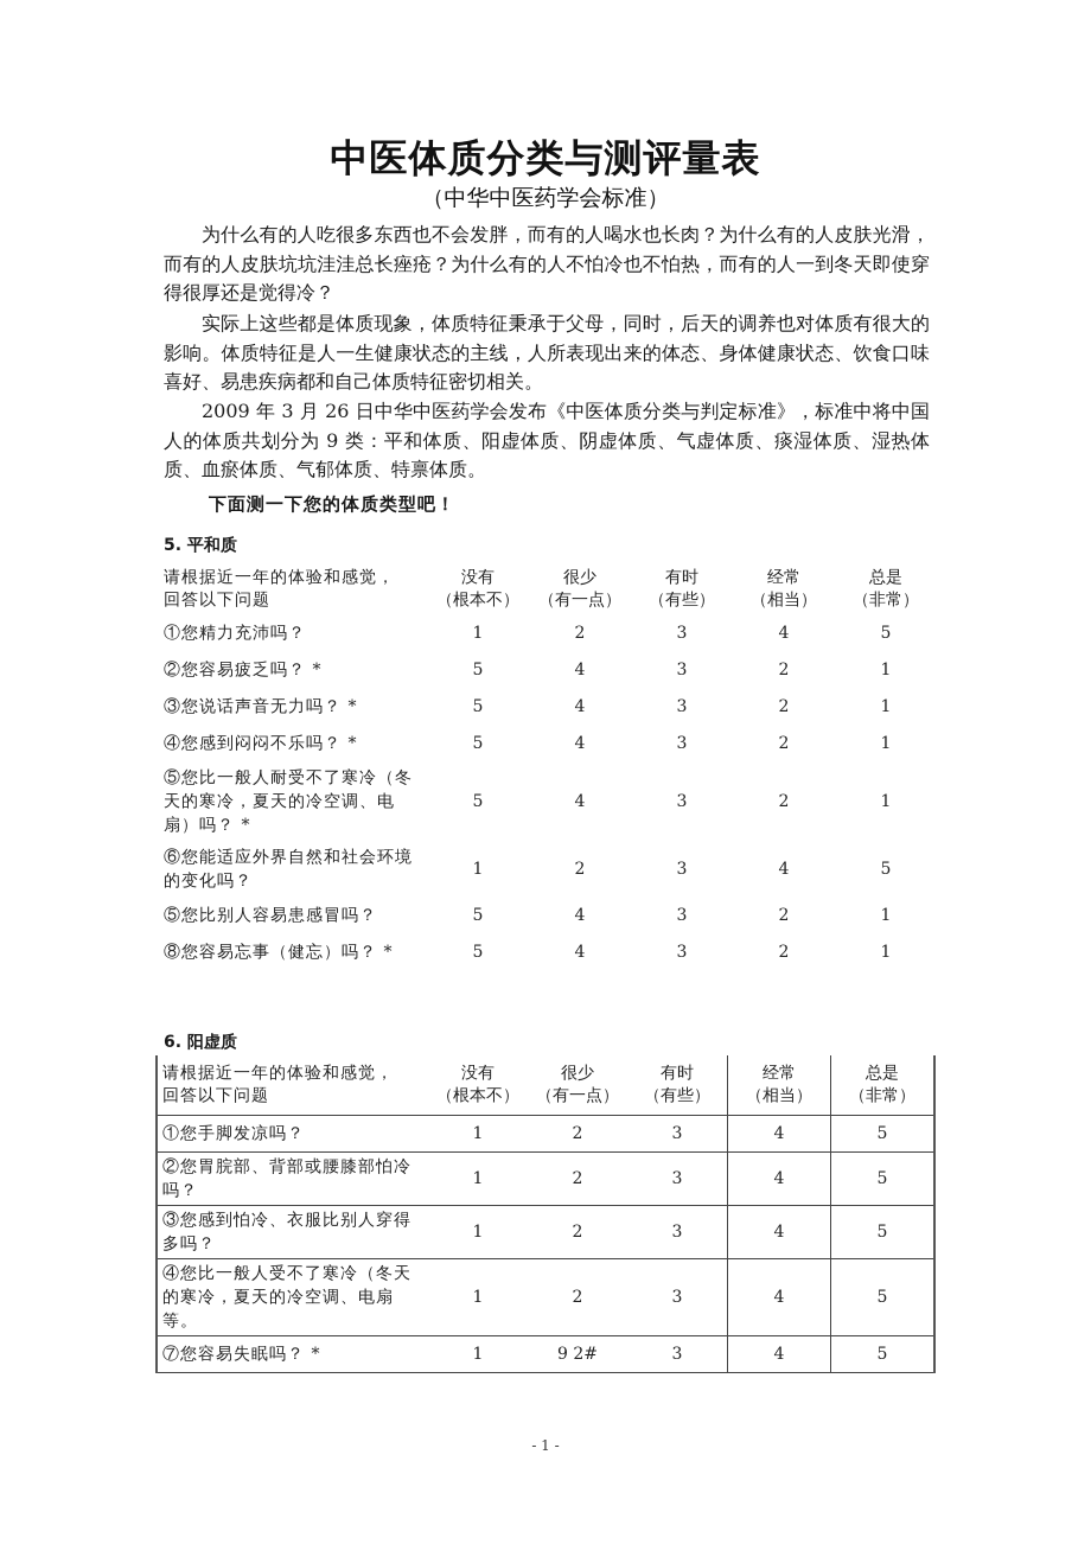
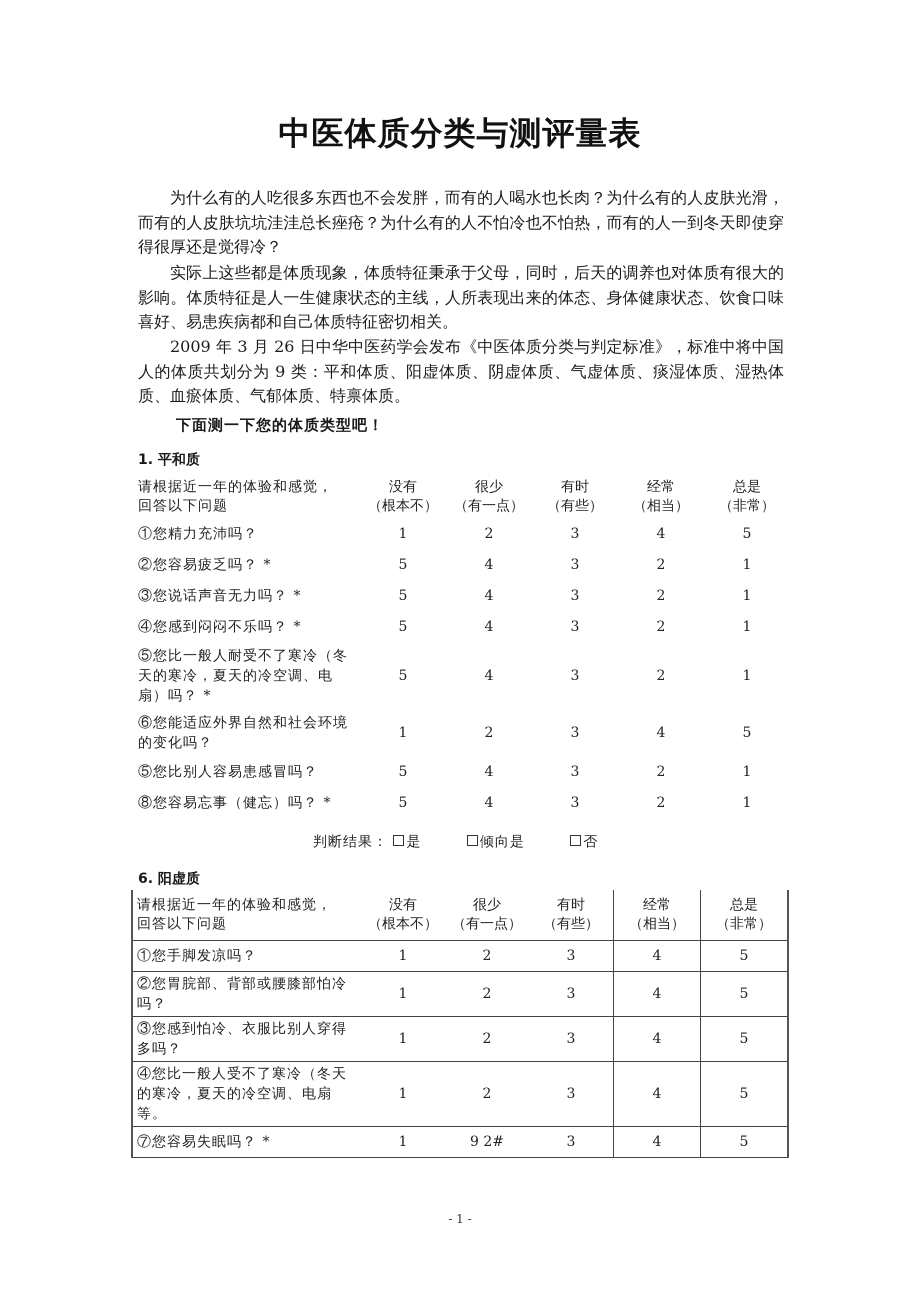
  中医体质分类与测评量表
- （中华中医药学会标准）
  为什么有的人吃很多东西也不会发胖，而有的人喝水也长肉？为什么有的人皮肤光滑，而有的人皮肤坑坑洼洼总长痤疮？为什么有的人不怕冷也不怕热，而有的人一到冬天即使穿得很厚还是觉得冷？
  实际上这些都是体质现象，体质特征秉承于父母，同时，后天的调养也对体质有很大的影响。体质特征是人一生健康状态的主线，人所表现出来的体态、身体健康状态、饮食口味喜好、易患疾病都和自己体质特征密切相关。
  2009 年 3 月 26 日中华中医药学会发布《中医体质分类与判定标准》，标准中将中国人的体质共划分为 9 类：平和体质、阳虚体质、阴虚体质、气虚体质、痰湿体质、湿热体质、血瘀体质、气郁体质、特禀体质。
  下面测一下您的体质类型吧！
- 5. 平和质
+ 1. 平和质
  请根据近一年的体验和感觉，回答以下问题	没有（根本不）	很少（有一点）	有时（有些）	经常（相当）	总是（非常）
  ①您精力充沛吗？	1	2	3	4	5
  ②您容易疲乏吗？ *	5	4	3	2	1
  ③您说话声音无力吗？ *	5	4	3	2	1
  ④您感到闷闷不乐吗？ *	5	4	3	2	1
  ⑤您比一般人耐受不了寒冷（冬天的寒冷，夏天的冷空调、电扇）吗？ *	5	4	3	2	1
  ⑥您能适应外界自然和社会环境的变化吗？	1	2	3	4	5
  ⑤您比别人容易患感冒吗？	5	4	3	2	1
  ⑧您容易忘事（健忘）吗？ *	5	4	3	2	1
+ 判断结果： 是 倾向是 否
  6. 阳虚质
  请根据近一年的体验和感觉，回答以下问题	没有（根本不）	很少（有一点）	有时（有些）	经常（相当）	总是（非常）
  ①您手脚发凉吗？	1	2	3	4	5
  ②您胃脘部、背部或腰膝部怕冷吗？	1	2	3	4	5
  ③您感到怕冷、衣服比别人穿得多吗？	1	2	3	4	5
  ④您比一般人受不了寒冷（冬天的寒冷，夏天的冷空调、电扇等。	1	2	3	4	5
  ⑦您容易失眠吗？ *	1	9 2#	3	4	5
  - 1 -
